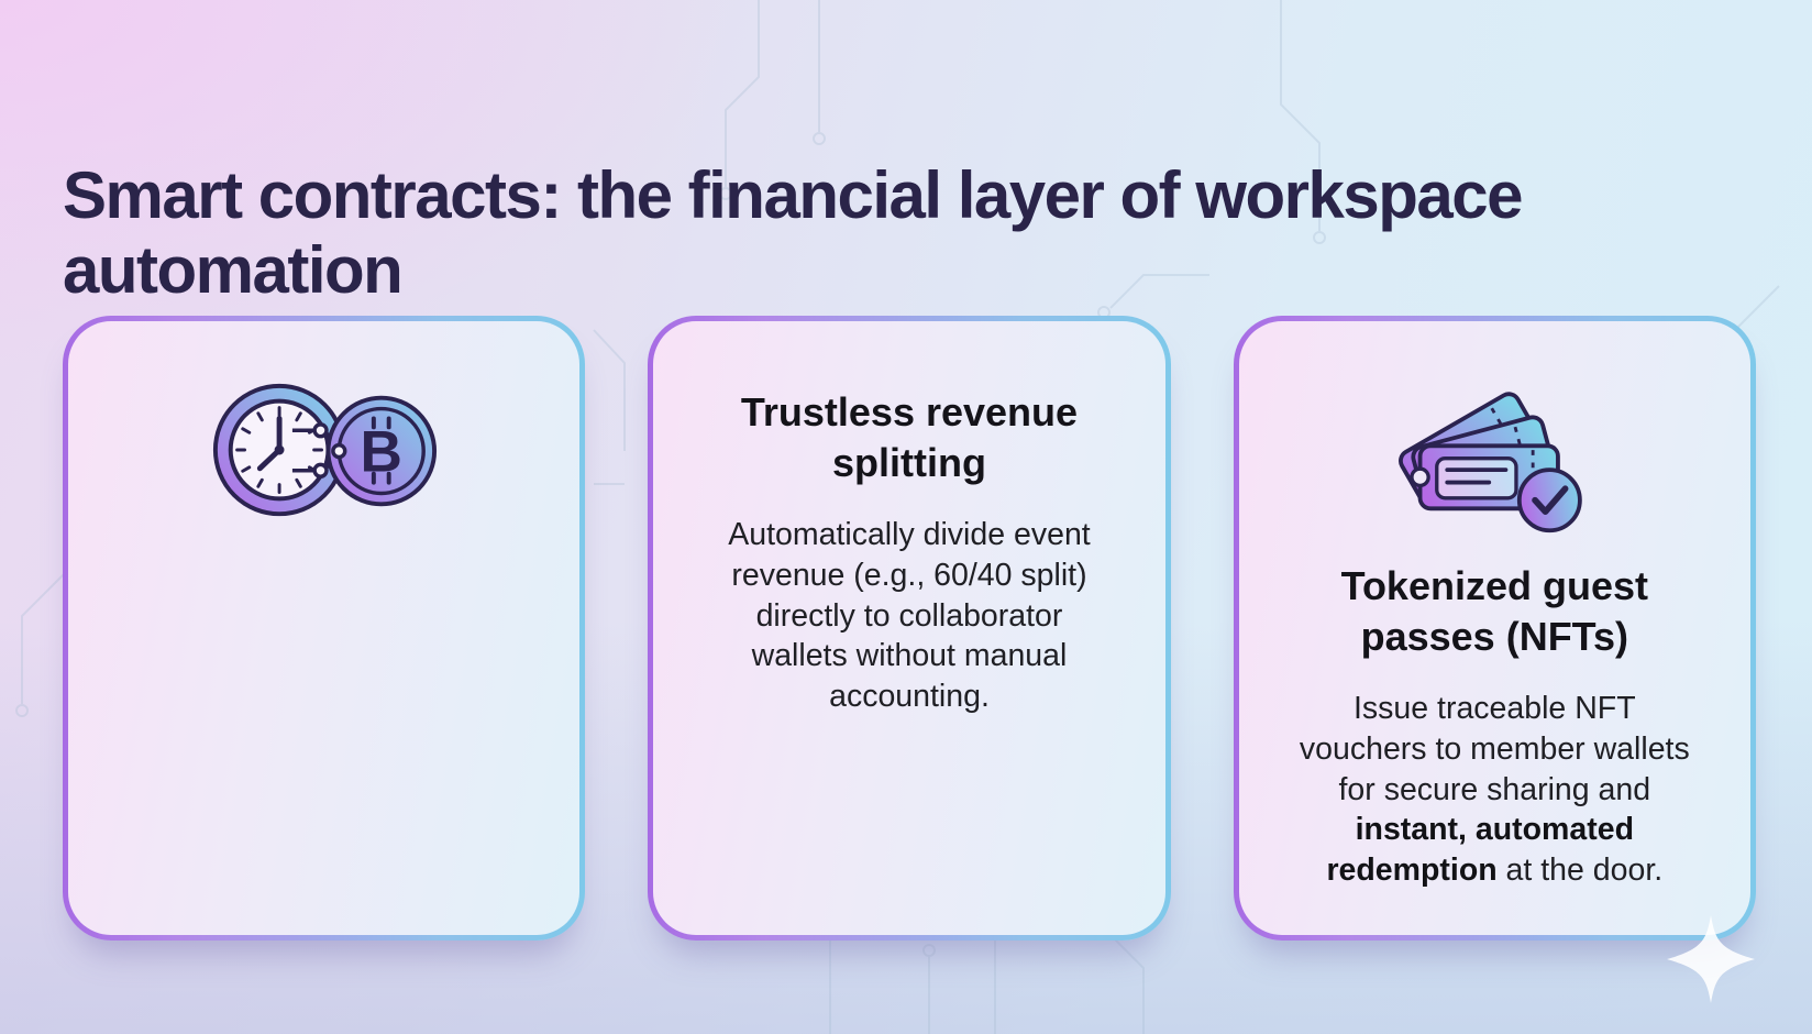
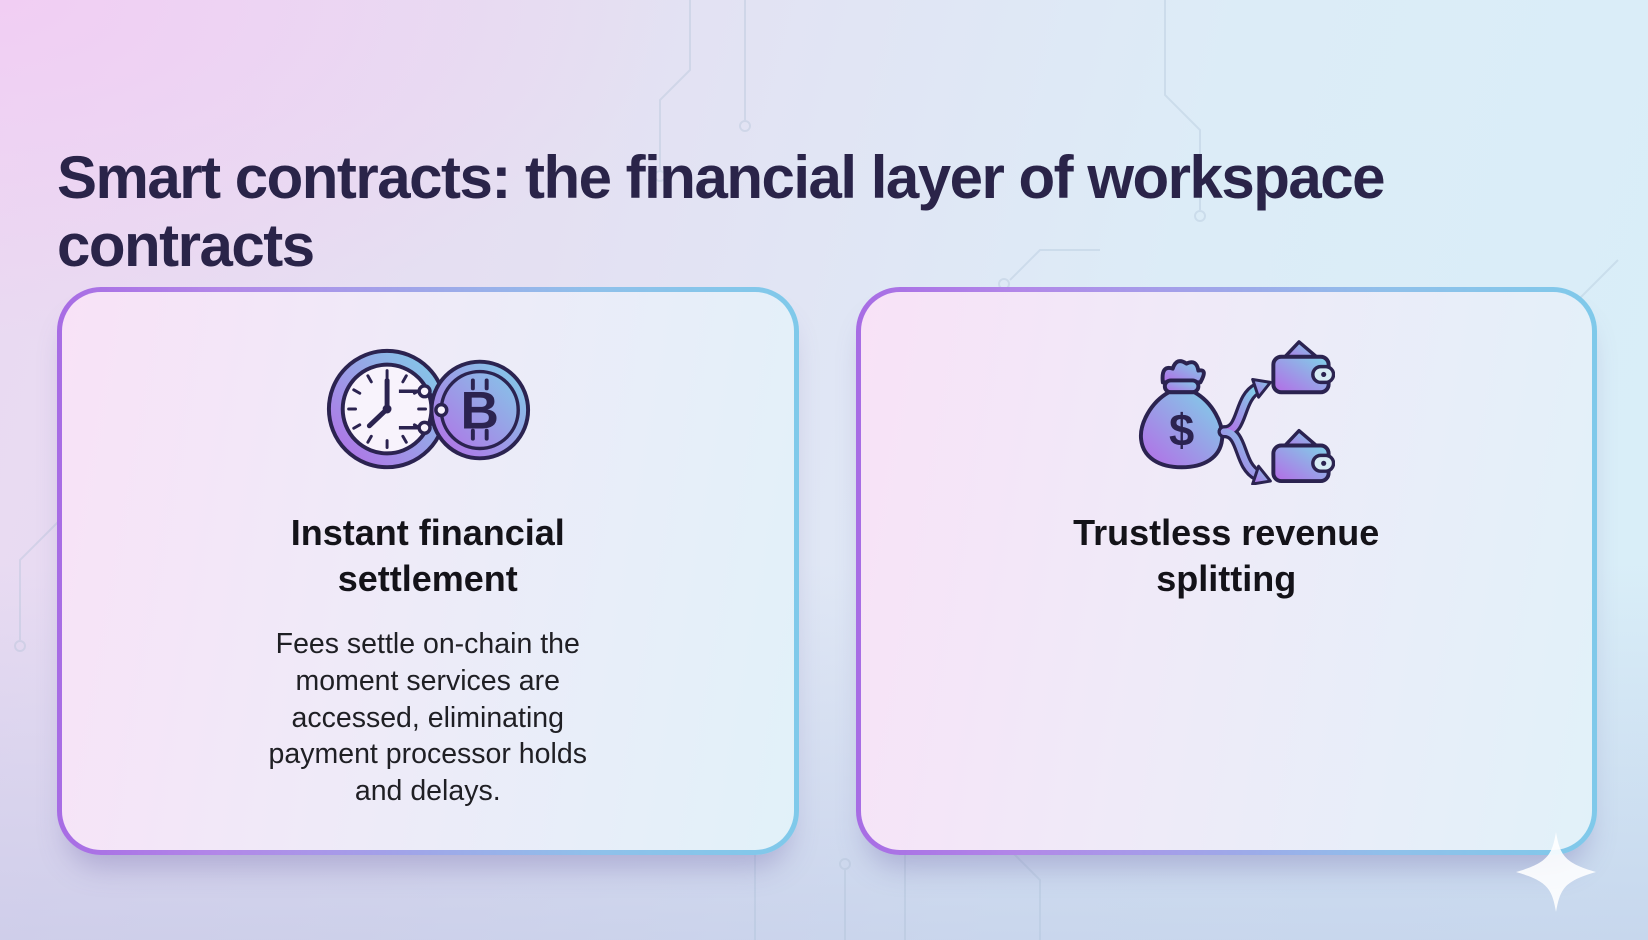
- Smart contracts: the financial layer of workspace automation
+ Smart contracts: the financial layer of workspace contracts
  B
+ Instant financial settlement
+ Fees settle on-chain the moment services are accessed, eliminating payment processor holds and delays.
+ $
  Trustless revenue splitting
- Automatically divide event revenue (e.g., 60/40 split) directly to collaborator wallets without manual accounting.
- Tokenized guest passes (NFTs)
- Issue traceable NFT vouchers to member wallets for secure sharing and instant, automated redemption at the door.
